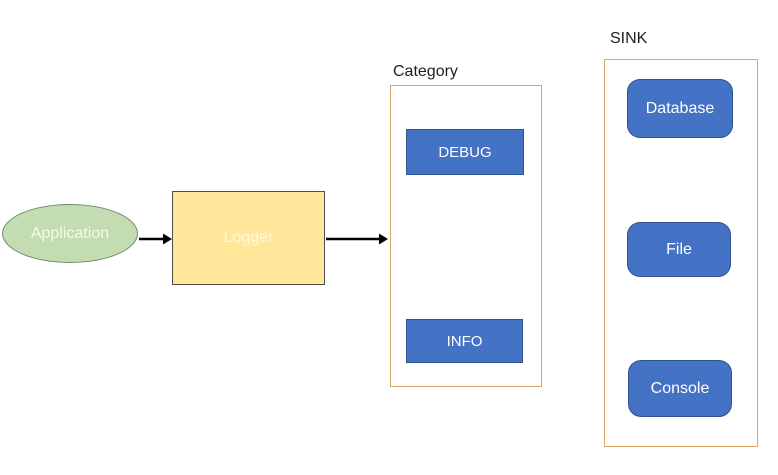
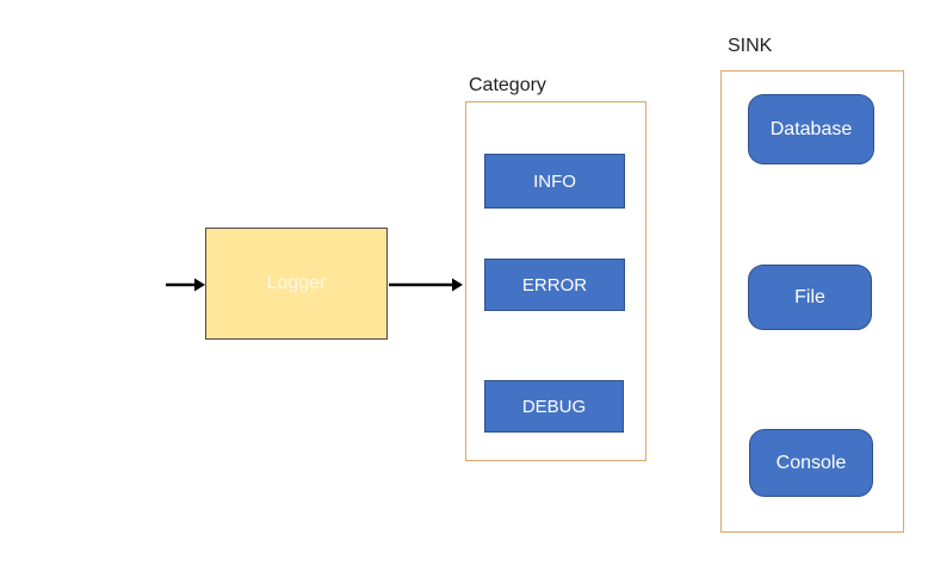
- Application
  Logger
  Category
- DEBUG
+ INFO
+ ERROR
- INFO
+ DEBUG
  SINK
  Database
  File
  Console
